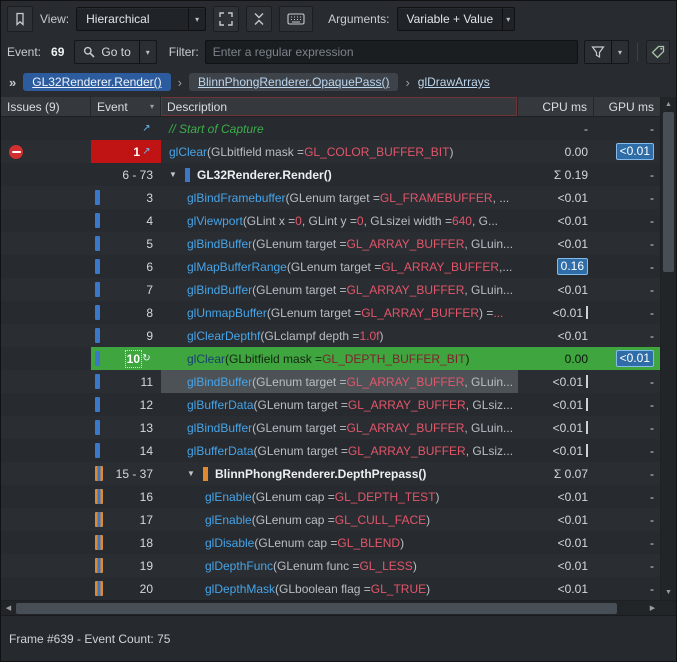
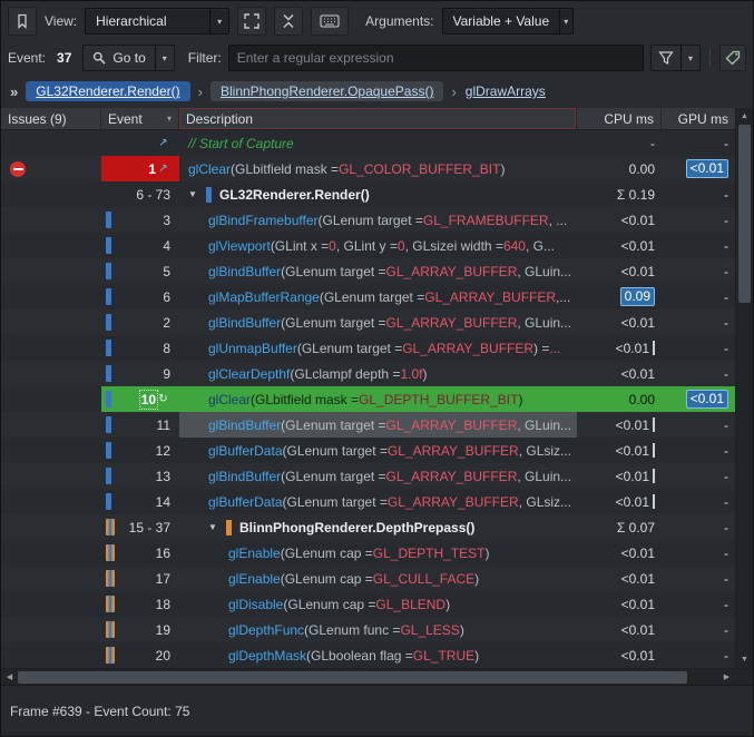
  View:
  Hierarchical
  ▾
  Arguments:
  Variable + Value
  ▾
  Event:
- 69
+ 37
  Go to
  ▾
  Filter:
  Enter a regular expression
  ▾
  »
  GL32Renderer.Render()
  ›
  BlinnPhongRenderer.OpaquePass()
  ›
  glDrawArrays
  Issues (9)
  Event
  ▾
  Description
  CPU ms
  GPU ms
  ↗
  // Start of Capture
  -
  -
  1
  ↗
  glClear
  (GLbitfield mask =
  GL_COLOR_BUFFER_BIT
  )
  0.00
  <0.01
  6 - 73
  ▼
  GL32Renderer.Render()
  Σ 0.19
  -
  3
  glBindFramebuffer
  (GLenum target =
  GL_FRAMEBUFFER
  , ...
  <0.01
  -
  4
  glViewport
  (GLint x =
  0
  , GLint y =
  0
  , GLsizei width =
  640
  , G...
  <0.01
  -
  5
  glBindBuffer
  (GLenum target =
  GL_ARRAY_BUFFER
  , GLuin...
  <0.01
  -
  6
  glMapBufferRange
  (GLenum target =
  GL_ARRAY_BUFFER
  ,...
- 0.16
+ 0.09
  -
- 7
+ 2
  glBindBuffer
  (GLenum target =
  GL_ARRAY_BUFFER
  , GLuin...
  <0.01
  -
  8
  glUnmapBuffer
  (GLenum target =
  GL_ARRAY_BUFFER
  ) =
  ...
  <0.01
  -
  9
  glClearDepthf
  (GLclampf depth =
  1.0f
  )
  <0.01
  -
  10
  ↻
  glClear
  (GLbitfield mask =
  GL_DEPTH_BUFFER_BIT
  )
  0.00
  <0.01
  11
  glBindBuffer
  (GLenum target =
  GL_ARRAY_BUFFER
  , GLuin...
  <0.01
  -
  12
  glBufferData
  (GLenum target =
  GL_ARRAY_BUFFER
  , GLsiz...
  <0.01
  -
  13
  glBindBuffer
  (GLenum target =
  GL_ARRAY_BUFFER
  , GLuin...
  <0.01
  -
  14
  glBufferData
  (GLenum target =
  GL_ARRAY_BUFFER
  , GLsiz...
  <0.01
  -
  15 - 37
  ▼
  BlinnPhongRenderer.DepthPrepass()
  Σ 0.07
  -
  16
  glEnable
  (GLenum cap =
  GL_DEPTH_TEST
  )
  <0.01
  -
  17
  glEnable
  (GLenum cap =
  GL_CULL_FACE
  )
  <0.01
  -
  18
  glDisable
  (GLenum cap =
  GL_BLEND
  )
  <0.01
  -
  19
  glDepthFunc
  (GLenum func =
  GL_LESS
  )
  <0.01
  -
  20
  glDepthMask
  (GLboolean flag =
  GL_TRUE
  )
  <0.01
  -
  Frame #639 - Event Count: 75
